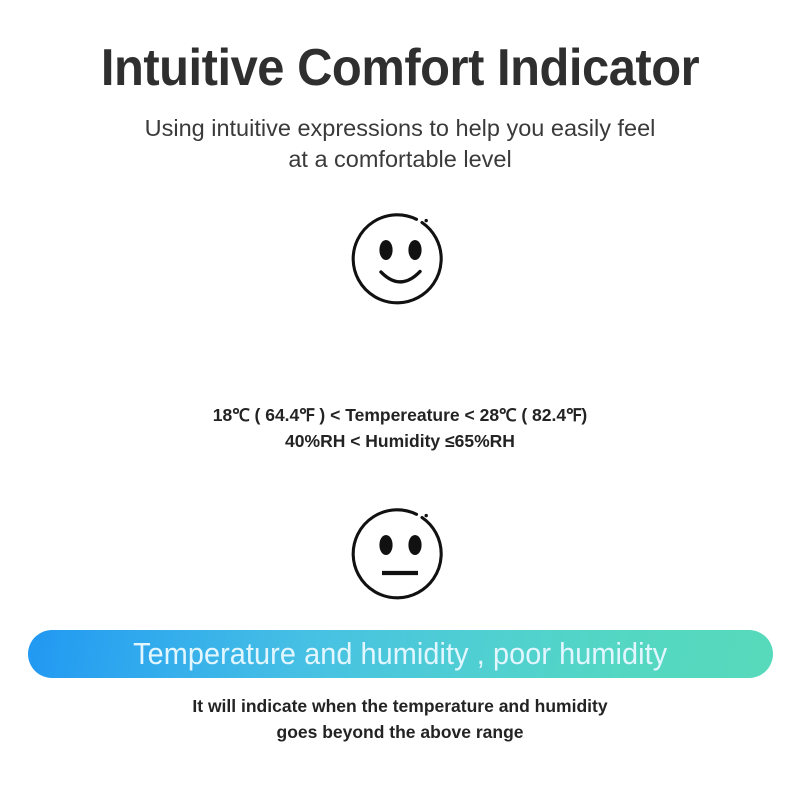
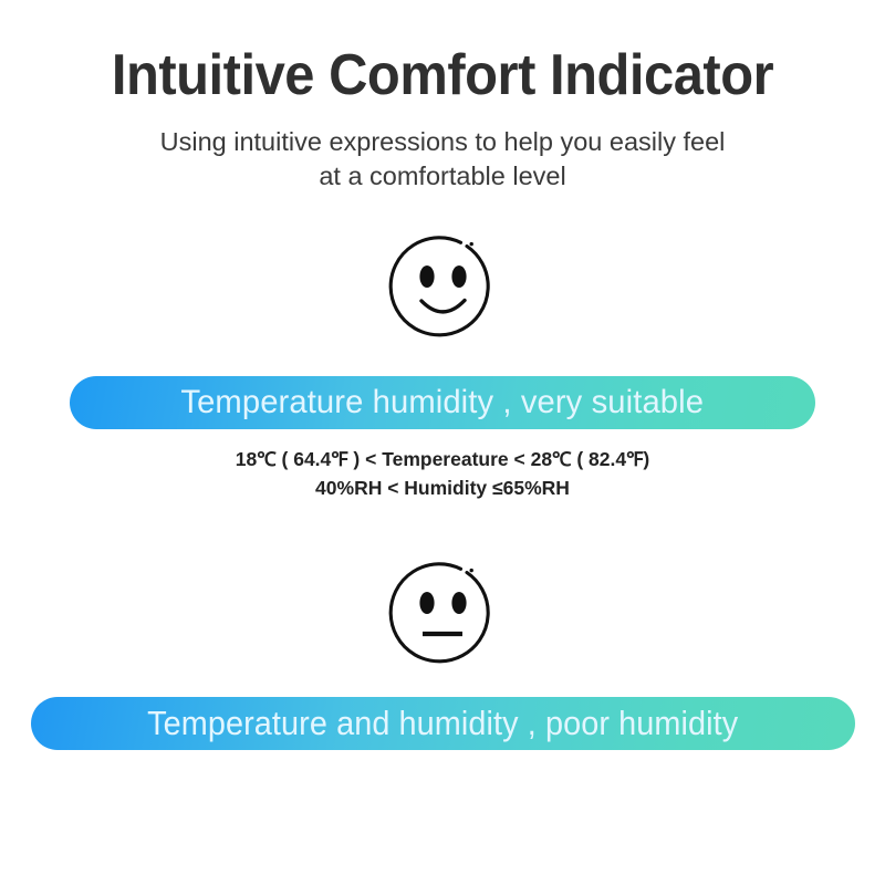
  Intuitive Comfort Indicator
  Using intuitive expressions to help you easily feel
  at a comfortable level
+ Temperature humidity , very suitable
  18℃ ( 64.4℉ ) < Tempereature < 28℃ ( 82.4℉)
  40%RH < Humidity ≤65%RH
  Temperature and humidity , poor humidity
- It will indicate when the temperature and humidity
- goes beyond the above range
